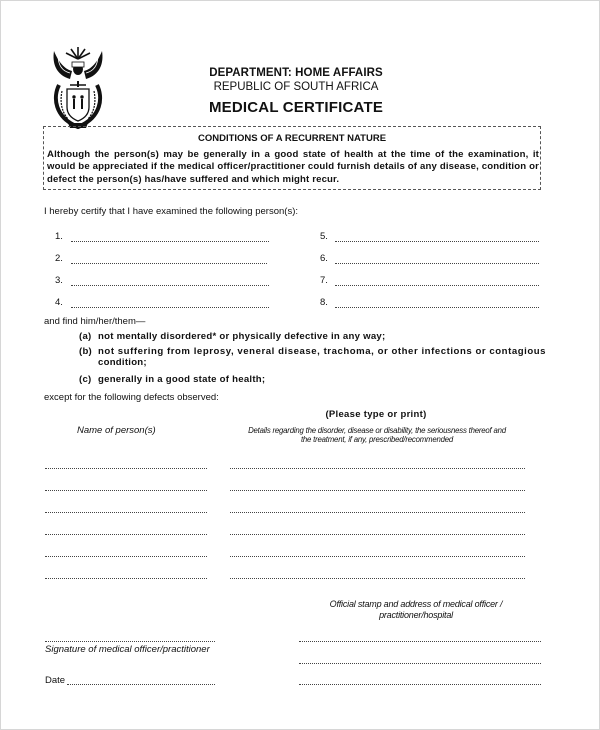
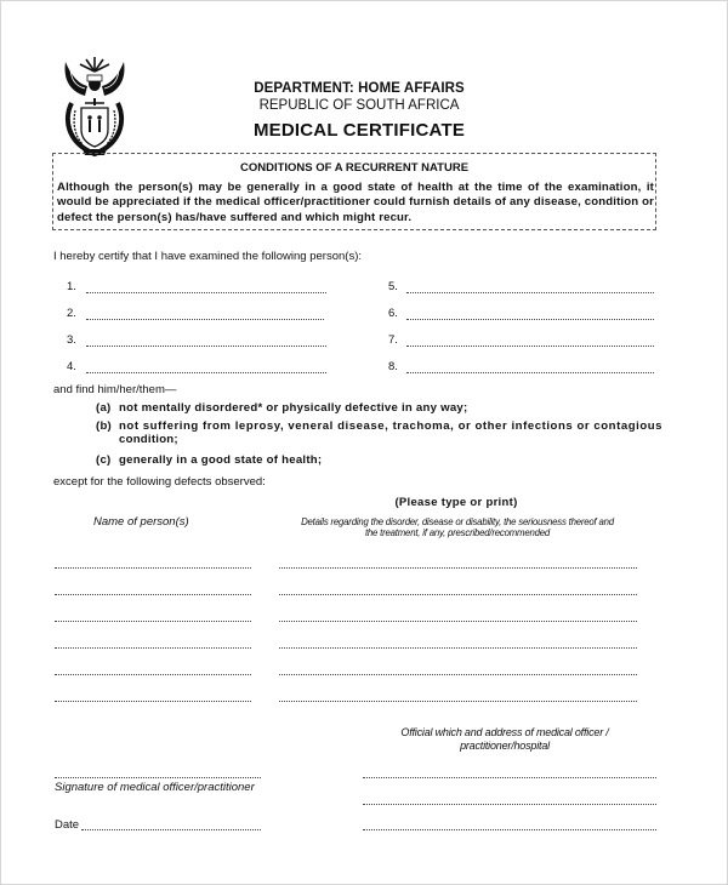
  DEPARTMENT: HOME AFFAIRS
  REPUBLIC OF SOUTH AFRICA
  MEDICAL CERTIFICATE
  CONDITIONS OF A RECURRENT NATURE
  Although the person(s) may be generally in a good state of health at the time of the examination, it would be appreciated if the medical officer/practitioner could furnish details of any disease, condition or defect the person(s) has/have suffered and which might recur.
  I hereby certify that I have examined the following person(s):
  1.
  2.
  3.
  4.
  5.
  6.
  7.
  8.
  and find him/her/them—
  (a)
  not mentally disordered* or physically defective in any way;
  (b)
  not suffering from leprosy, veneral disease, trachoma, or other infections or contagious
  condition;
  (c)
  generally in a good state of health;
  except for the following defects observed:
  (Please type or print)
  Name of person(s)
  Details regarding the disorder, disease or disability, the seriousness thereof and
  the treatment, if any, prescribed/recommended
- Official stamp and address of medical officer /
+ Official which and address of medical officer /
  practitioner/hospital
  Signature of medical officer/practitioner
  Date
